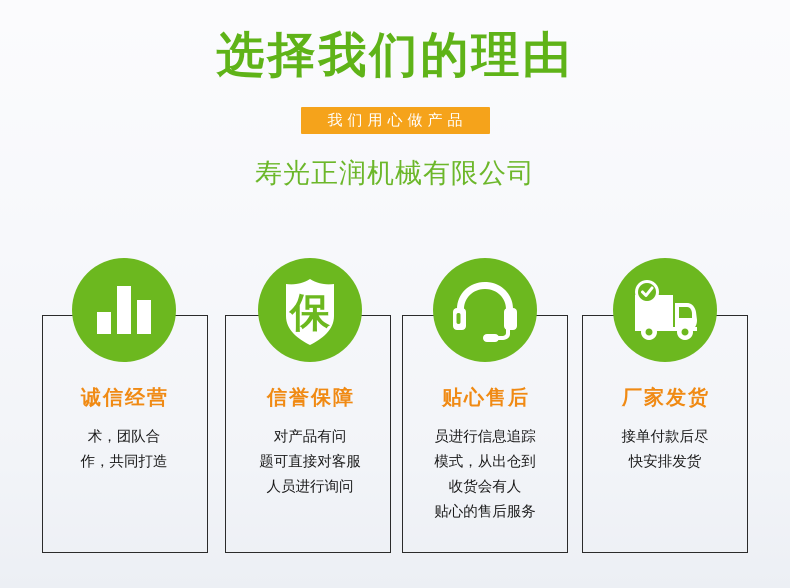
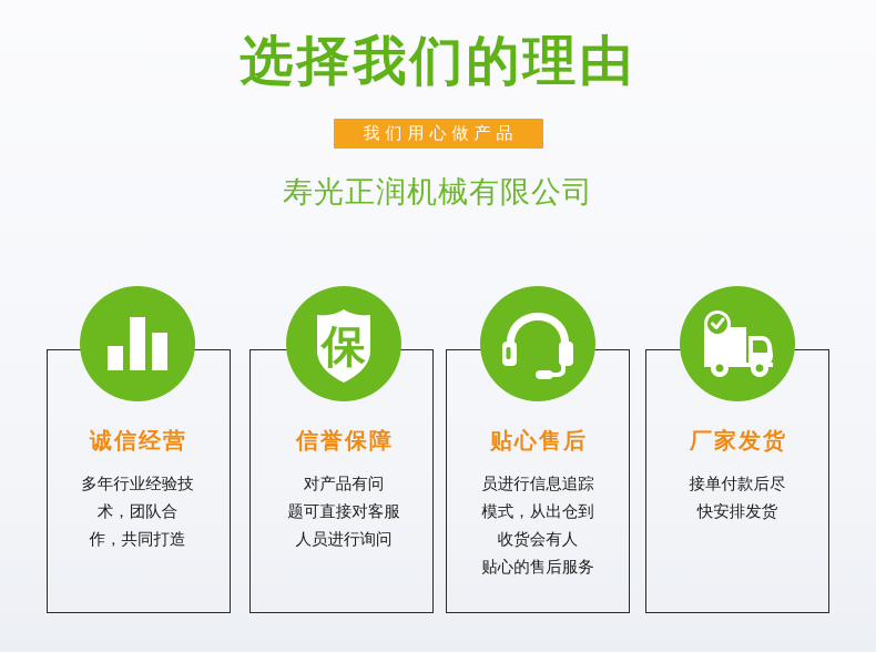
  选择我们的理由
  我们用心做产品
  寿光正润机械有限公司
  保
  诚信经营
  信誉保障
  贴心售后
  厂家发货
+ 多年行业经验技
  术，团队合
  作，共同打造
  对产品有问
  题可直接对客服
  人员进行询问
  员进行信息追踪
  模式，从出仓到
  收货会有人
  贴心的售后服务
  接单付款后尽
  快安排发货
